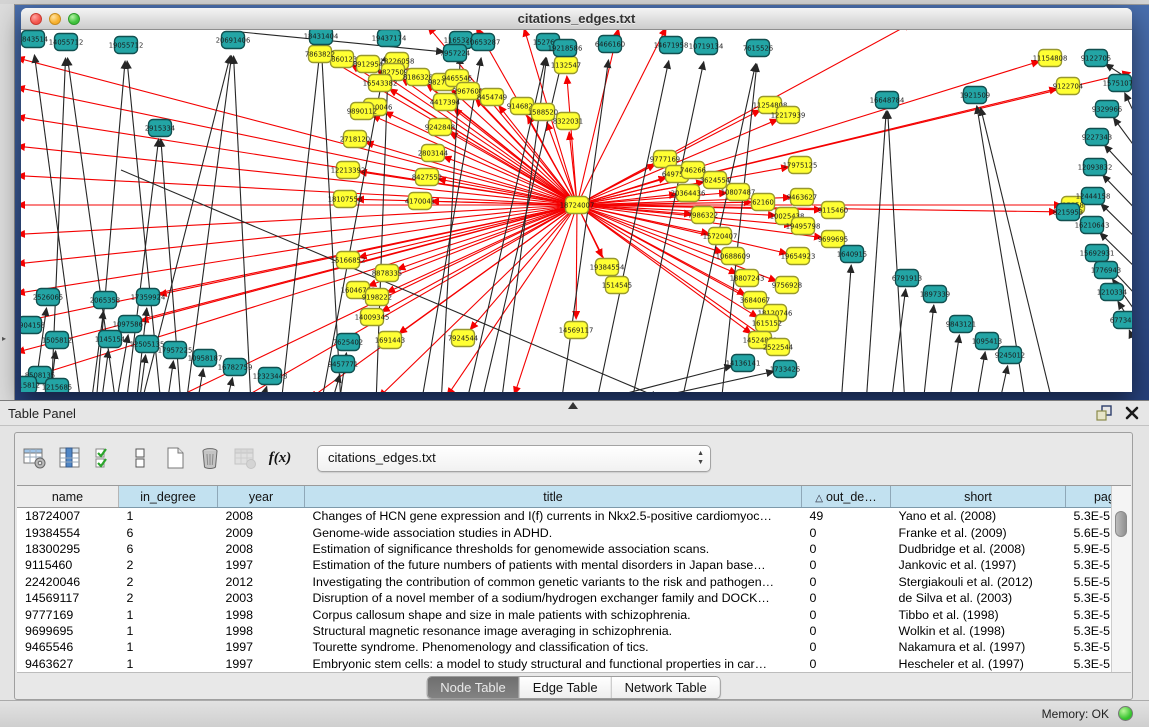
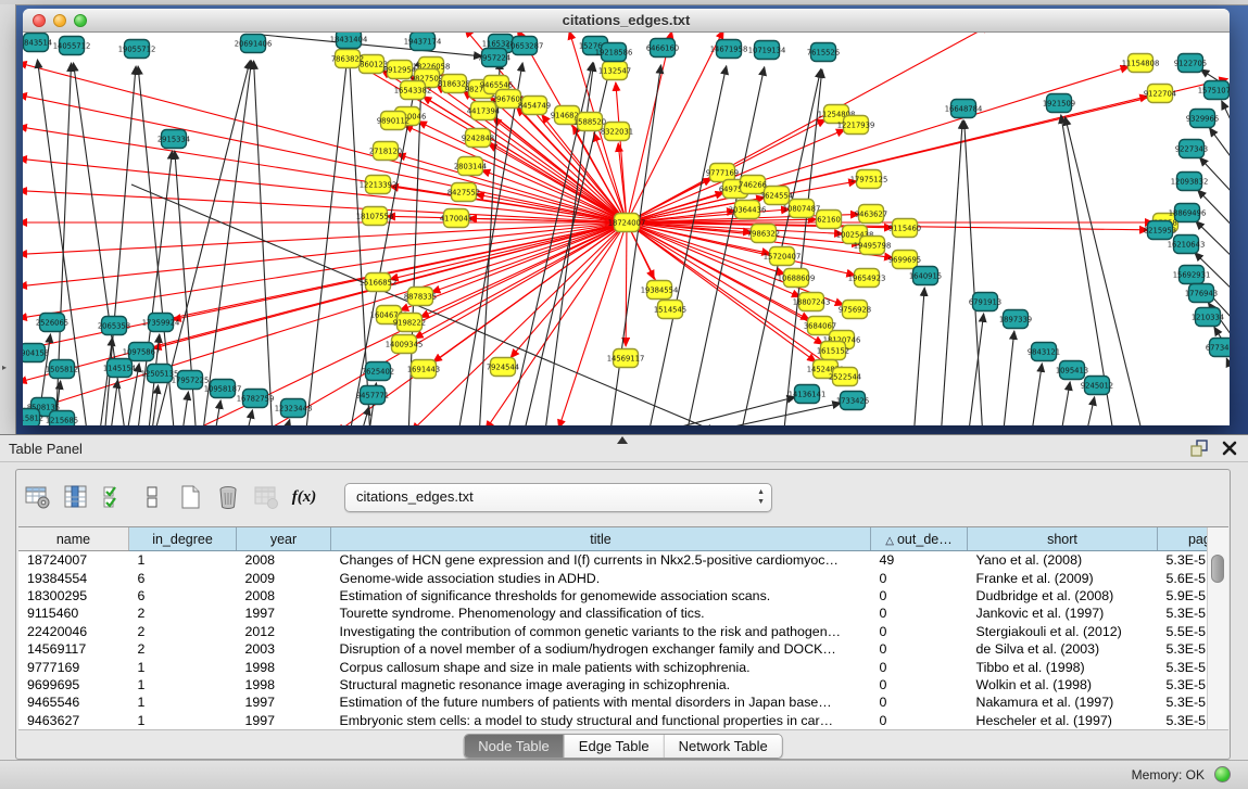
  ▸
  citations_edges.txt
  18724007
  860123
  8912954
  18226058
  982750
  818632
  16543382
  9465546
  296760
  9890112
  4417394
  8454749
  914682
  1588520
  8322031
  9242848
  2718120
  2803144
  12213392
  8427552
  18107553
  4170041
  15166852
  8878335
  160467
  9198222
  14009345
  1691443
  7924544
  14569117
  1514545
  19384554
  9777169
  746266
  3624554
  20364436
  10807487
  62160
  17975125
  9463627
  7986322
  10025438
  19495798
  9115460
  15720407
  9699695
  10688609
  19654923
  18807243
  9756928
  3684067
  18120746
  1615152
  145248
  2522544
  7863822
  1132547
  11254808
  12217939
  11154808
  9122704
  1843514
  14055712
  19055712
  20691406
  18431404
  19437174
  116532
  10653287
  15276
  6466160
  14671958
  10719134
  7615526
  7957224
  19218586
  2915334
  16648784
  1921509
  2526065
  904158
  1505812
  8508135
  15812
  1215685
  2065358
  17359924
  10975867
  1145154
  12505135
  17957225
  10958187
  16782759
  12323448
  9457771
  7625402
  14136141
  1733426
  1640915
  6791913
  1897339
  9843121
  1095413
  9245012
  1575107
  9329966
  9227343
  12093832
- 12444158
+ 18869496
  16210643
  15692931
  8215953
  1776943
  1210334
  67734
  9122705
  Table Panel
  f(x)
  citations_edges.txt
  name	in_degree	year	title	△ out_de…	short	pa
  18724007	1	2008	Changes of HCN gene expression and I(f) currents in Nkx2.5-positive cardiomyoc…	49	Yano et al. (2008)	5.3E-5
  19384554	6	2009	Genome-wide association studies in ADHD.	0	Franke et al. (2009)	5.6E-5
  18300295	6	2008	Estimation of significance thresholds for genomewide association scans.	0	Dudbridge et al. (2008)	5.9E-5
- 9115460	2	1997	Estimation of the future numbers of patients with mental disorders in Japan base…	0	Jankovic et al. (1997)	5.3E-5
+ 9115460	2	1997	Tourette syndrome. Phenomenology and classification of tics.	0	Jankovic et al. (1997)	5.3E-5
  22420046	2	2012	Investigating the contribution of common genetic variants to the risk and pathogen…	0	Stergiakouli et al. (2012)	5.5E-5
  14569117	2	2003	Disruption of a novel member of a sodium/hydrogen exchanger family and DOCK…	0	de Silva et al. (2003)	5.3E-5
  9777169	1	1998	Corpus callosum shape and size in male patients with schizophrenia.	0	Tibbo et al. (1998)	5.3E-5
  9699695	1	1998	Structural magnetic resonance image averaging in schizophrenia.	0	Wolkin et al. (1998)	5.3E-5
- 9465546	1	1997	Tourette syndrome. Phenomenology and classification of tics.	0	Nakamura et al. (1997)	5.3E-5
+ 9465546	1	1997	Estimation of the future numbers of patients with mental disorders in Japan base…	0	Nakamura et al. (1997)	5.3E-5
  9463627	1	1997	Embryonic stem cells: a model to study structural and functional properties in car…	0	Hescheler et al. (1997)	5.3E-5
  Node Table
  Edge Table
  Network Table
  Memory: OK
